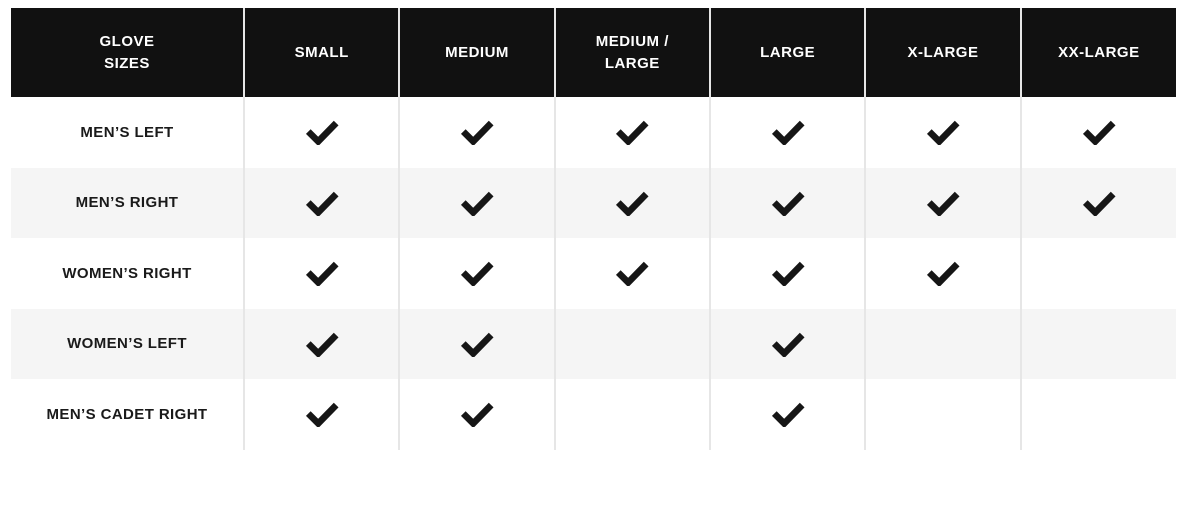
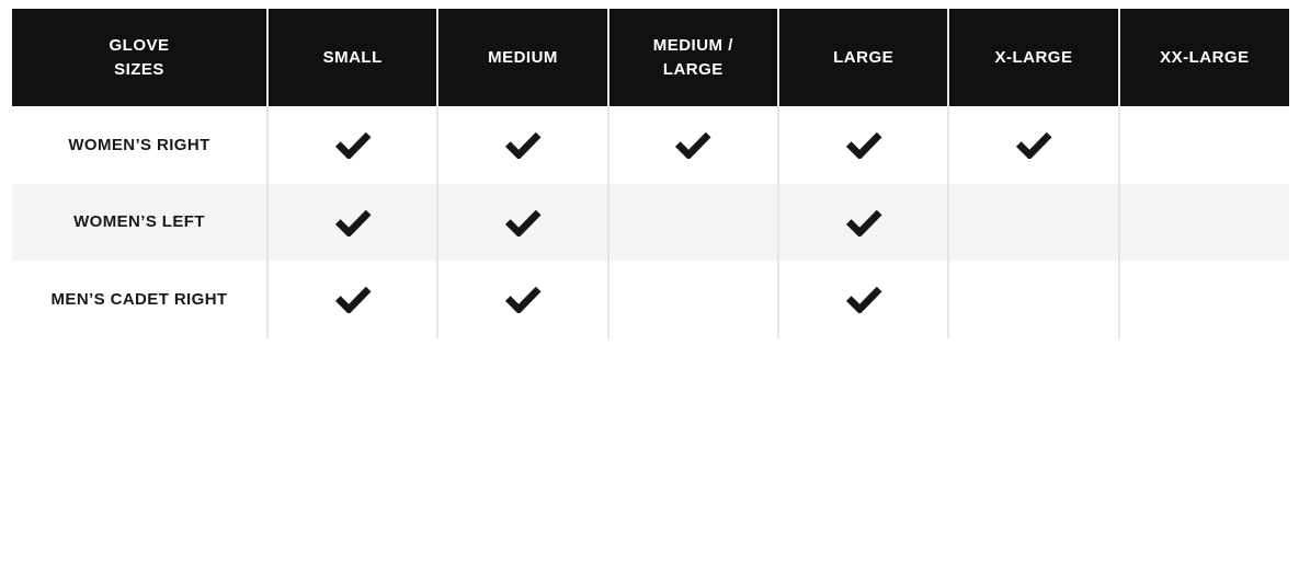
  GLOVE SIZES	SMALL	MEDIUM	MEDIUM / LARGE	LARGE	X-LARGE	XX-LARGE
- MEN’S LEFT
- MEN’S RIGHT
  WOMEN’S RIGHT
  WOMEN’S LEFT
  MEN’S CADET RIGHT
